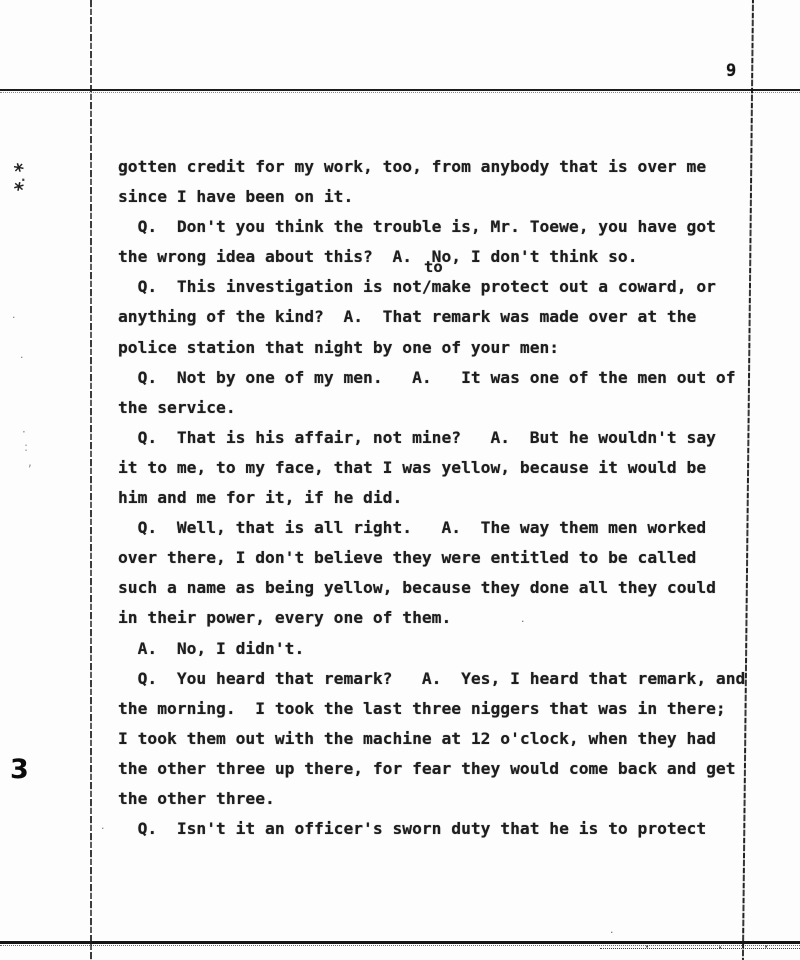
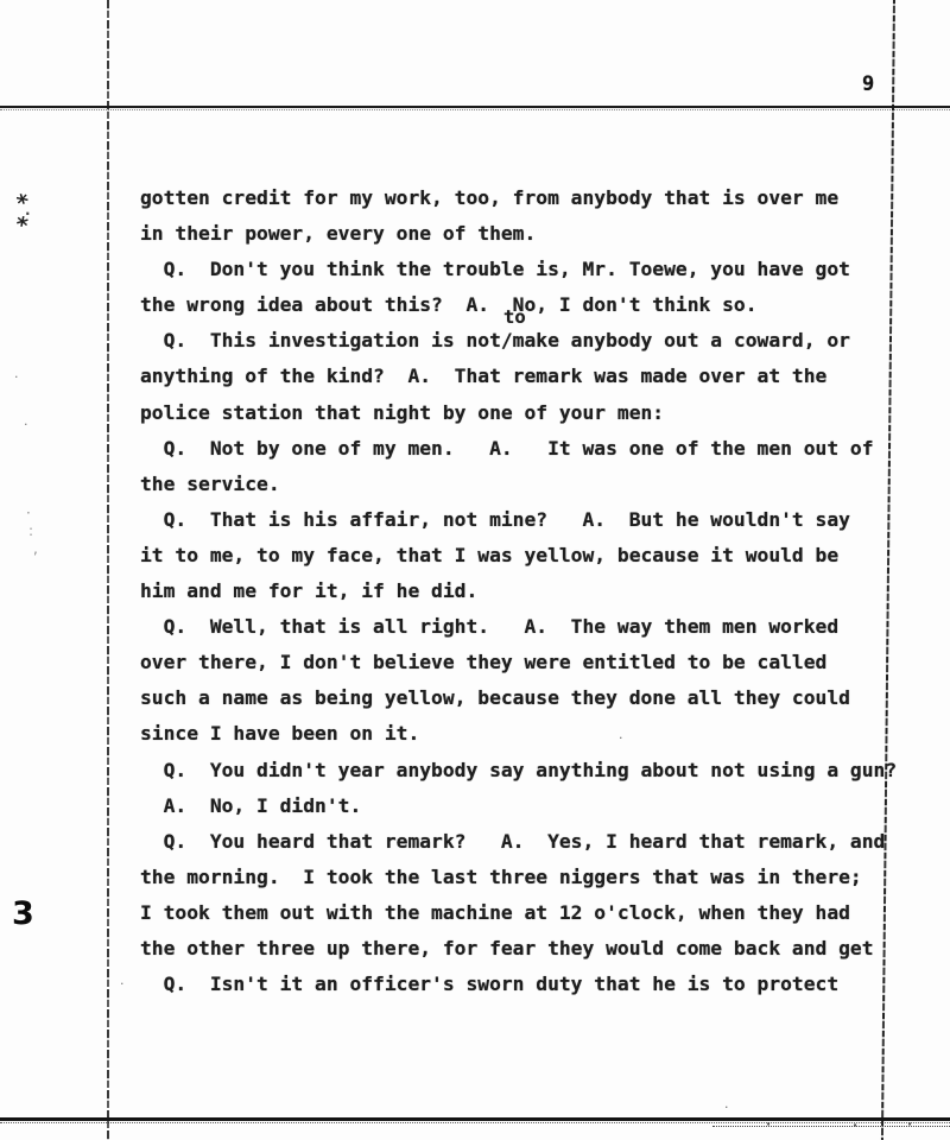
  9
  gotten credit for my work, too, from anybody that is over me
- since I have been on it.
+ in their power, every one of them.
  Q. Don't you think the trouble is, Mr. Toewe, you have got
  the wrong idea about this? A. No, I don't think so.
- Q. This investigation is not/make protect out a coward, or
+ Q. This investigation is not/make anybody out a coward, or
  anything of the kind? A. That remark was made over at the
  police station that night by one of your men:
  Q. Not by one of my men. A. It was one of the men out of
  the service.
  Q. That is his affair, not mine? A. But he wouldn't say
  it to me, to my face, that I was yellow, because it would be
  him and me for it, if he did.
  Q. Well, that is all right. A. The way them men worked
  over there, I don't believe they were entitled to be called
  such a name as being yellow, because they done all they could
- in their power, every one of them.
+ since I have been on it.
+ Q. You didn't year anybody say anything about not using a gun?
  A. No, I didn't.
  Q. You heard that remark? A. Yes, I heard that remark, and
  the morning. I took the last three niggers that was in there;
  I took them out with the machine at 12 o'clock, when they had
  the other three up there, for fear they would come back and get
- the other three.
  Q. Isn't it an officer's sworn duty that he is to protect
  to
  ·
  ·
  ·
  ·
  :
  ,
  3
  ·
  ·
  ·
  ·
  ·
  ·
